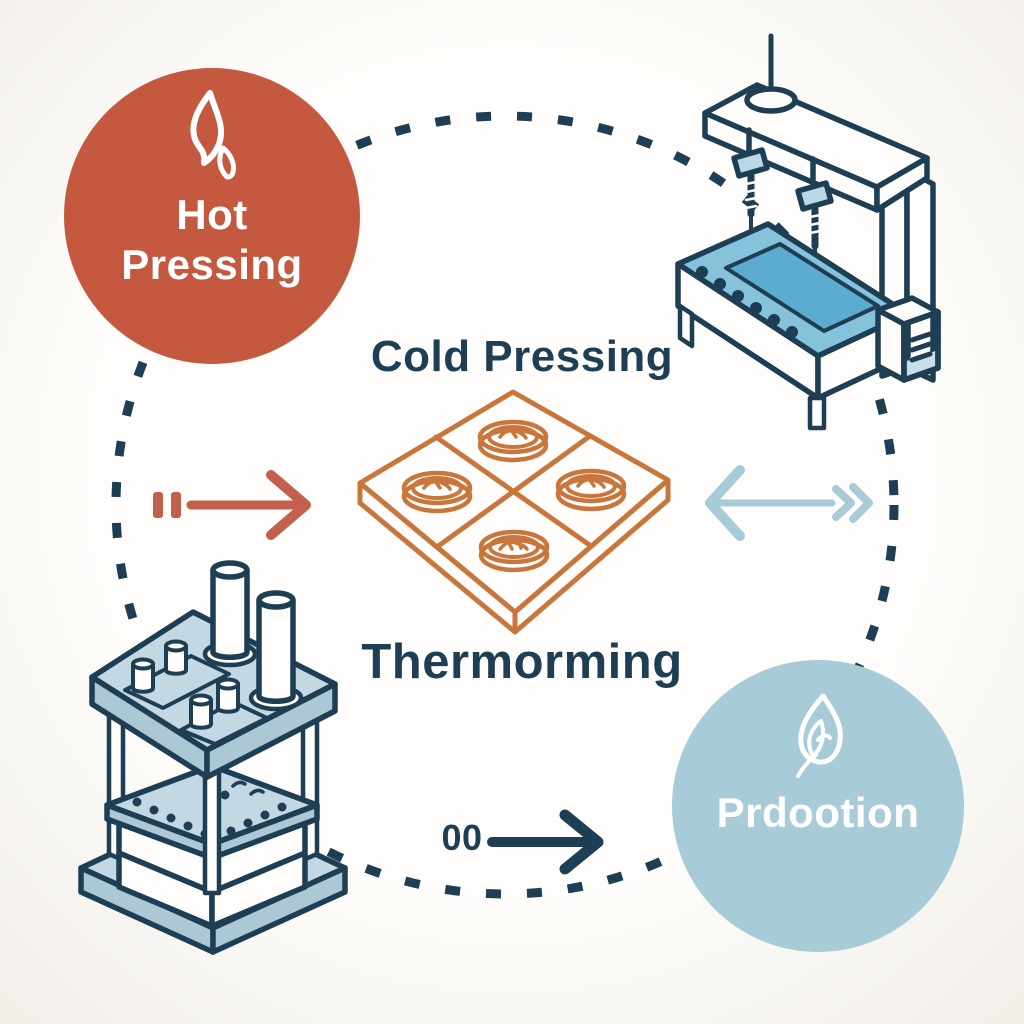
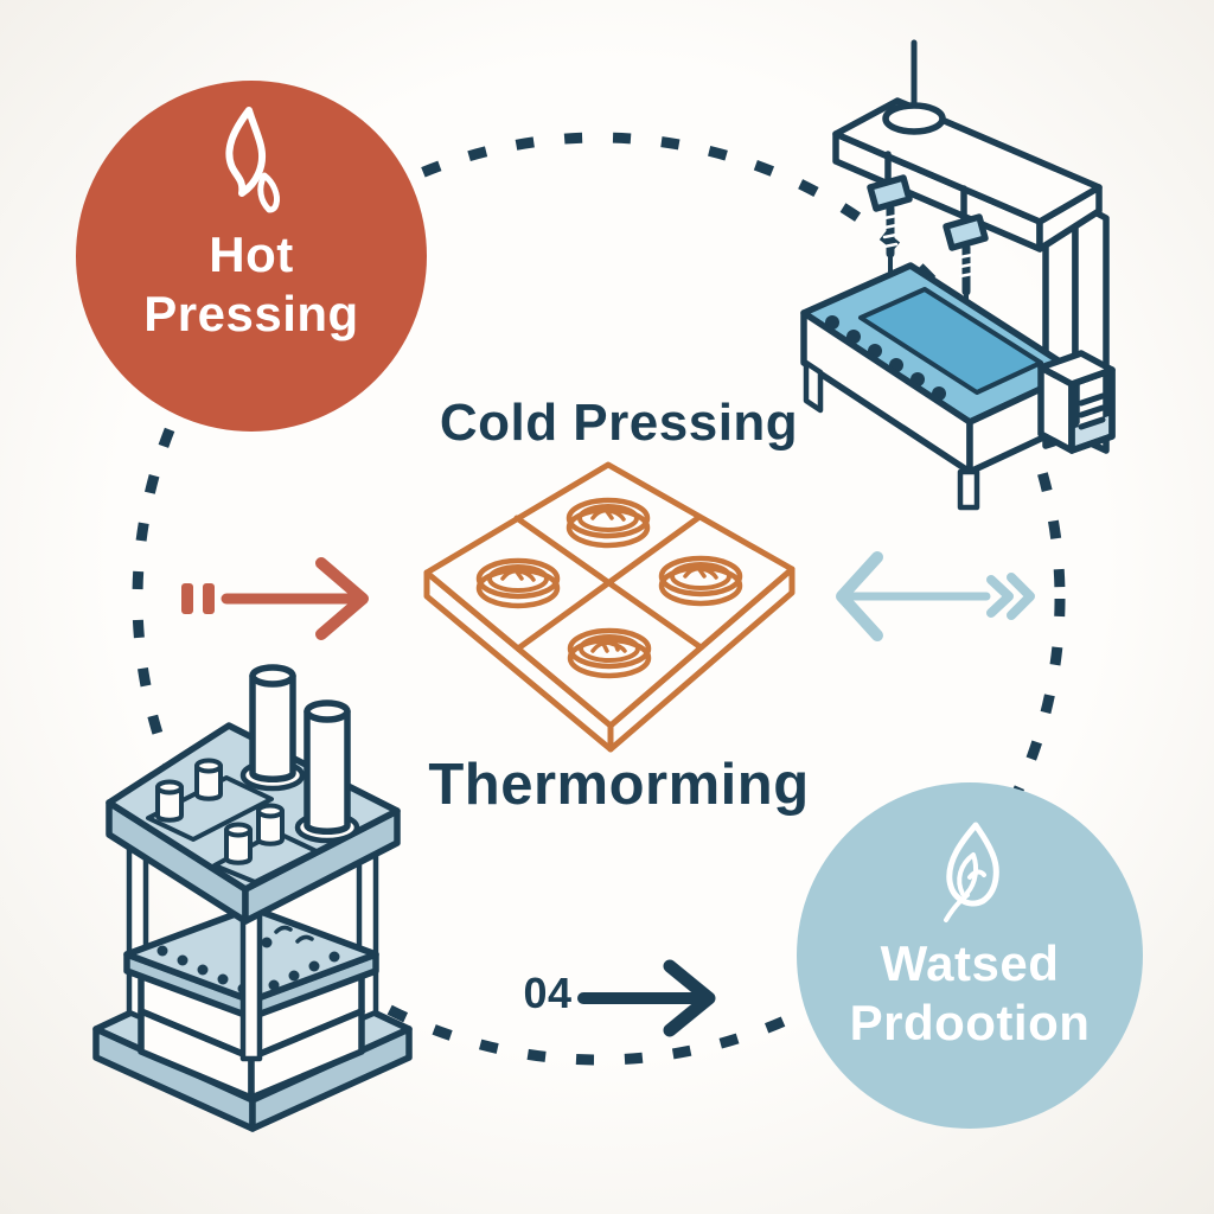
  Cold Pressing
  Thermorming
  Hot
  Pressing
+ Watsed
  Prdootion
- 00
+ 04
